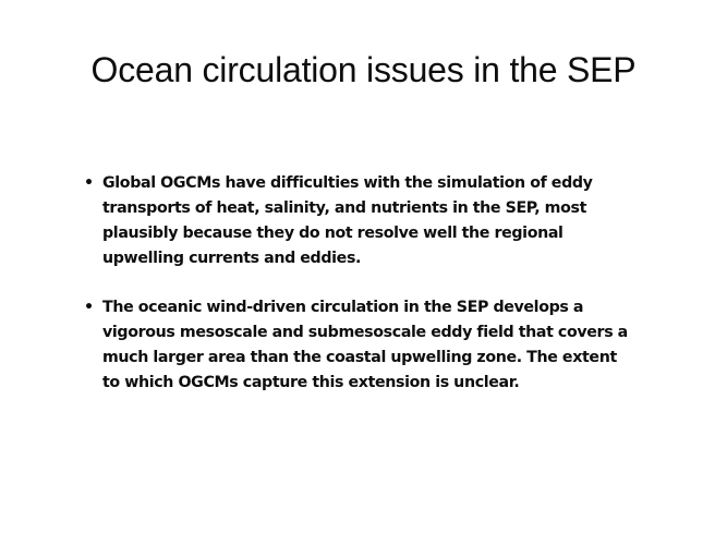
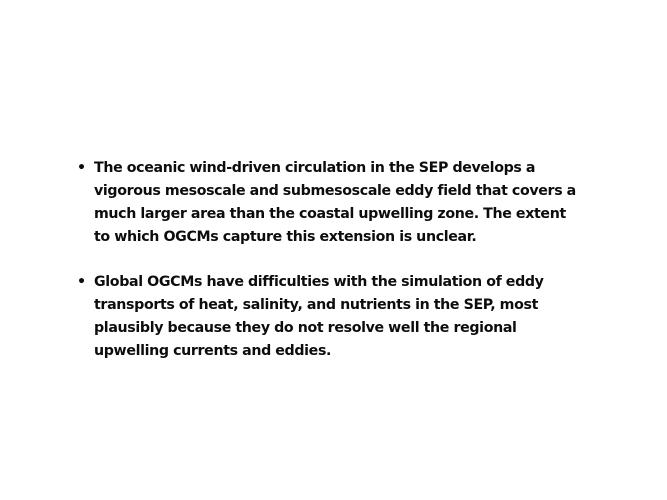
- Ocean circulation issues in the SEP
  •
- Global OGCMs have difficulties with the simulation of eddy transports of heat, salinity, and nutrients in the SEP, most plausibly because they do not resolve well the regional upwelling currents and eddies.
+ The oceanic wind-driven circulation in the SEP develops a vigorous mesoscale and submesoscale eddy field that covers a much larger area than the coastal upwelling zone. The extent to which OGCMs capture this extension is unclear.
  •
- The oceanic wind-driven circulation in the SEP develops a vigorous mesoscale and submesoscale eddy field that covers a much larger area than the coastal upwelling zone. The extent to which OGCMs capture this extension is unclear.
+ Global OGCMs have difficulties with the simulation of eddy transports of heat, salinity, and nutrients in the SEP, most plausibly because they do not resolve well the regional upwelling currents and eddies.
